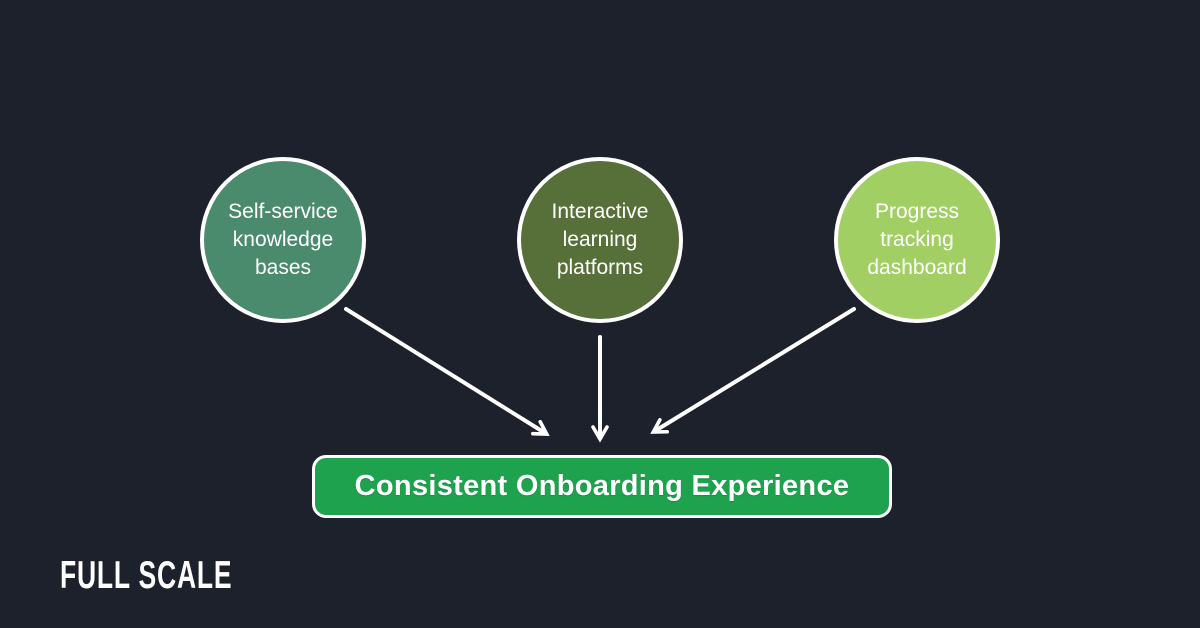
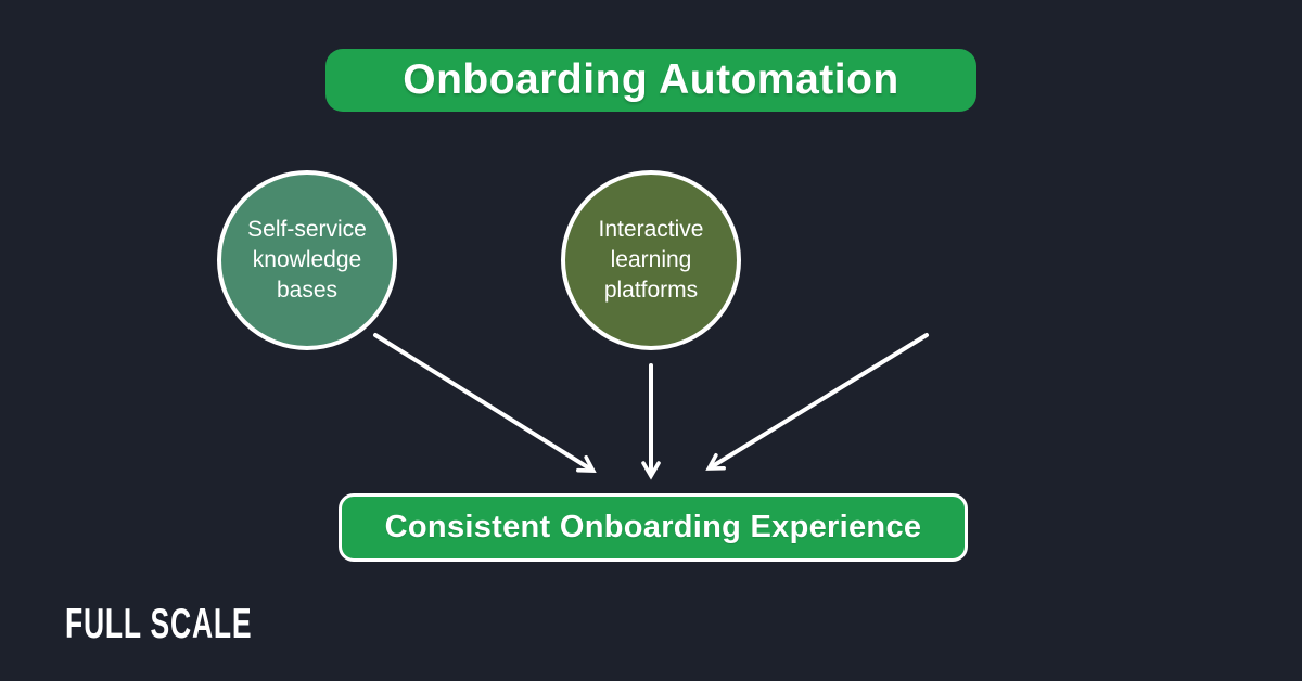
+ Onboarding Automation
  Self-service knowledge bases
  Interactive learning platforms
- Progress tracking dashboard
  Consistent Onboarding Experience
  FULL SCALE
